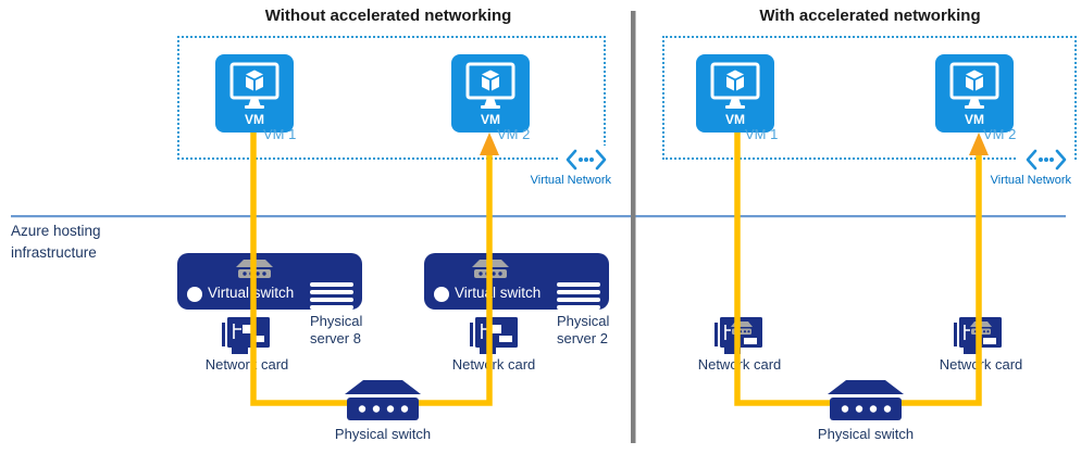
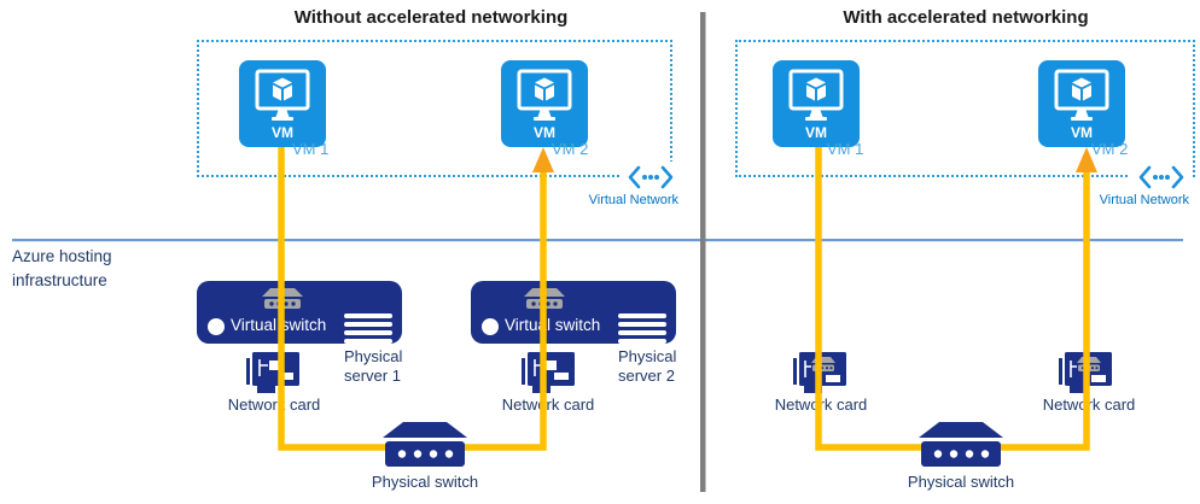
  Without accelerated networking
  VM
  VM 1
  VM
  VM 2
  Virtual Network
  Virtual switch
- Physical server 8
+ Physical server 1
  Virtul switch
  Physical server 2
  Networ card
  Netwrk card
  Physical switch
  With accelerated networking
  VM
  VM 1
  VM
  VM 2
  Virtual Network
  Netwok card
  Netwok card
  Physical switch
  Azure hosting infrastructure
